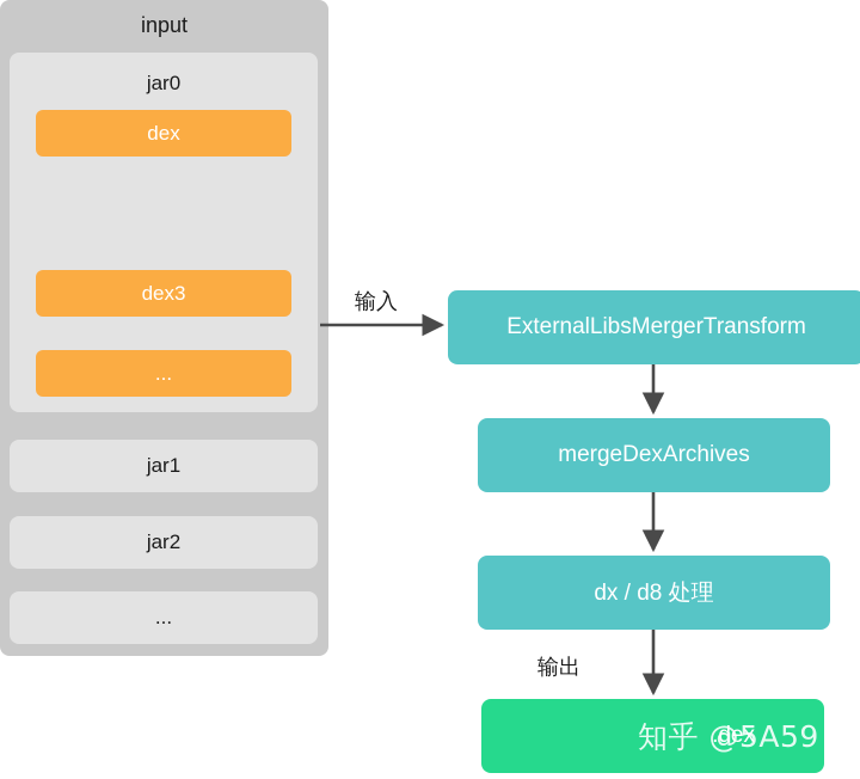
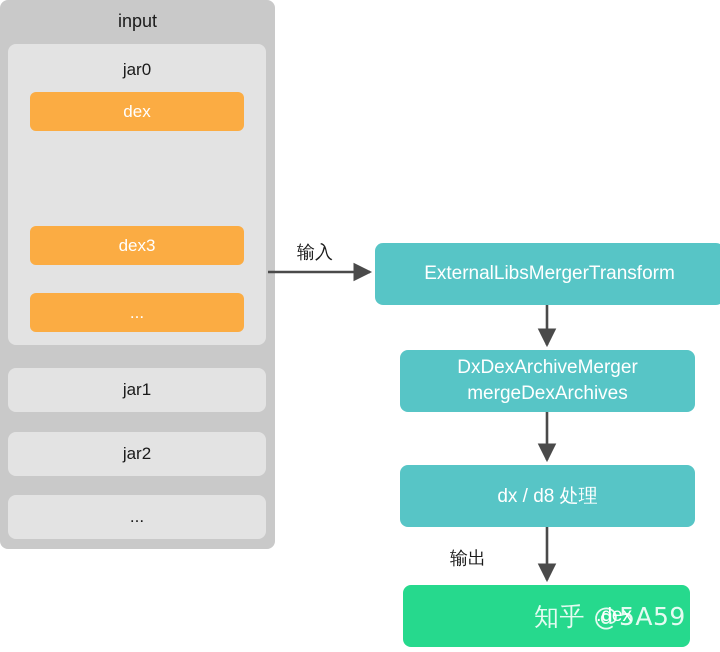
  input
  jar0
  dex
  dex3
  ...
  jar1
  jar2
  ...
  输入
  输出
  ExternalLibsMergerTransform
+ DxDexArchiveMerger
  mergeDexArchives
  dx / d8 处理
  .dex
  知乎 @5A59
